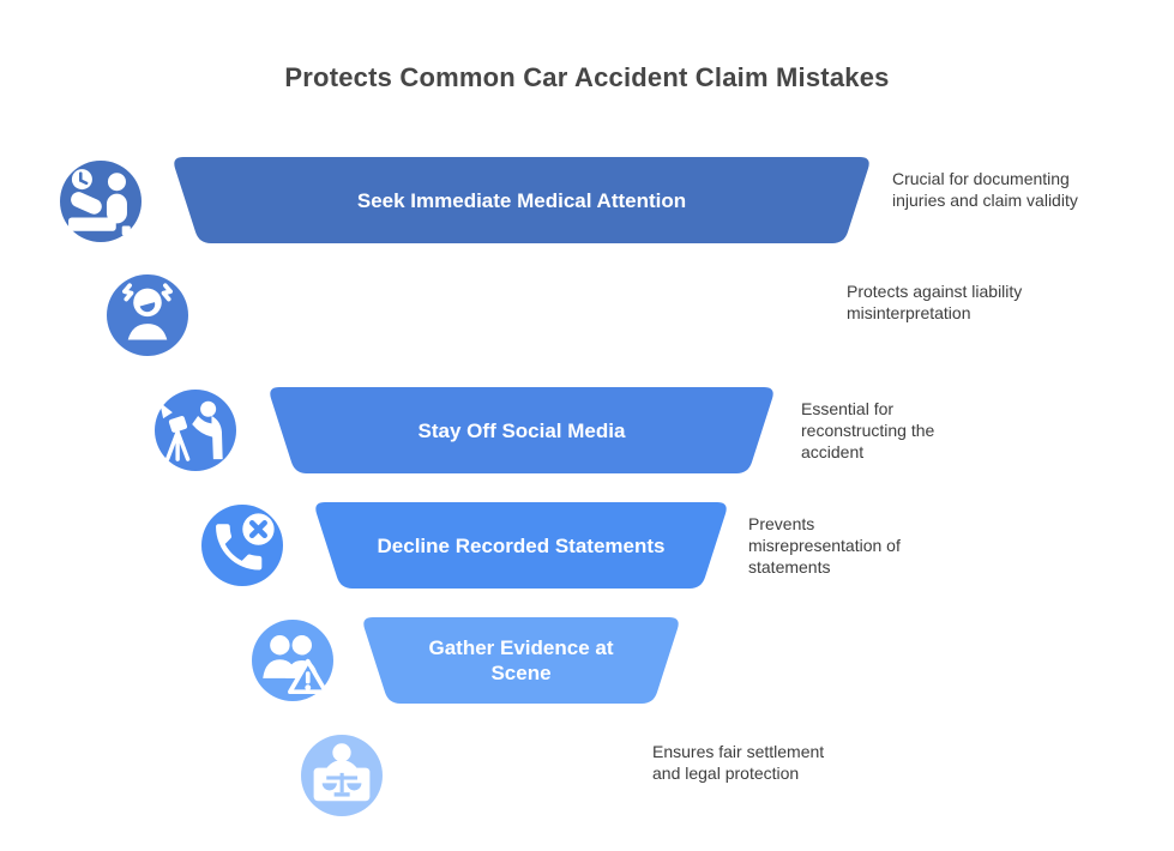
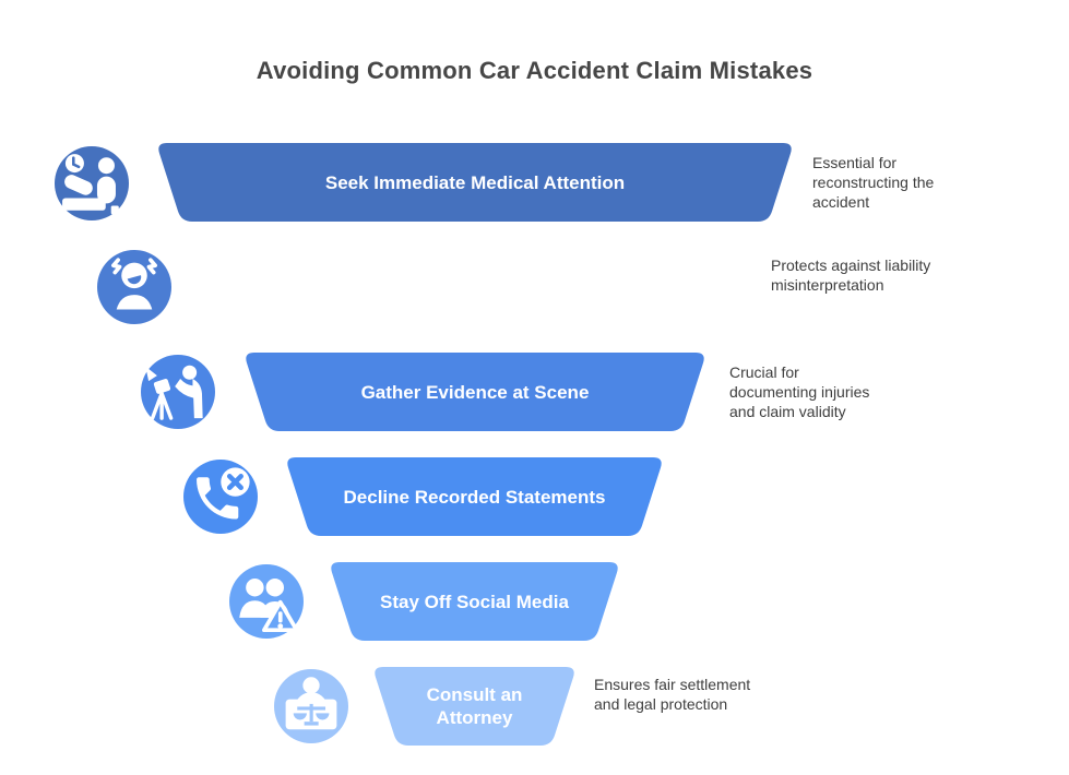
- Protects Common Car Accident Claim Mistakes
+ Avoiding Common Car Accident Claim Mistakes
  Seek Immediate Medical Attention
- Stay Off Social Media
+ Gather Evidence at Scene
  Decline Recorded Statements
- Gather Evidence at Scene
+ Stay Off Social Media
+ Consult an Attorney
- Crucial for documenting injuries and claim validity
+ Essential for reconstructing the accident
  Protects against liability misinterpretation
- Essential for reconstructing the accident
+ Crucial for documenting injuries and claim validity
- Prevents misrepresentation of statements
  Ensures fair settlement and legal protection
